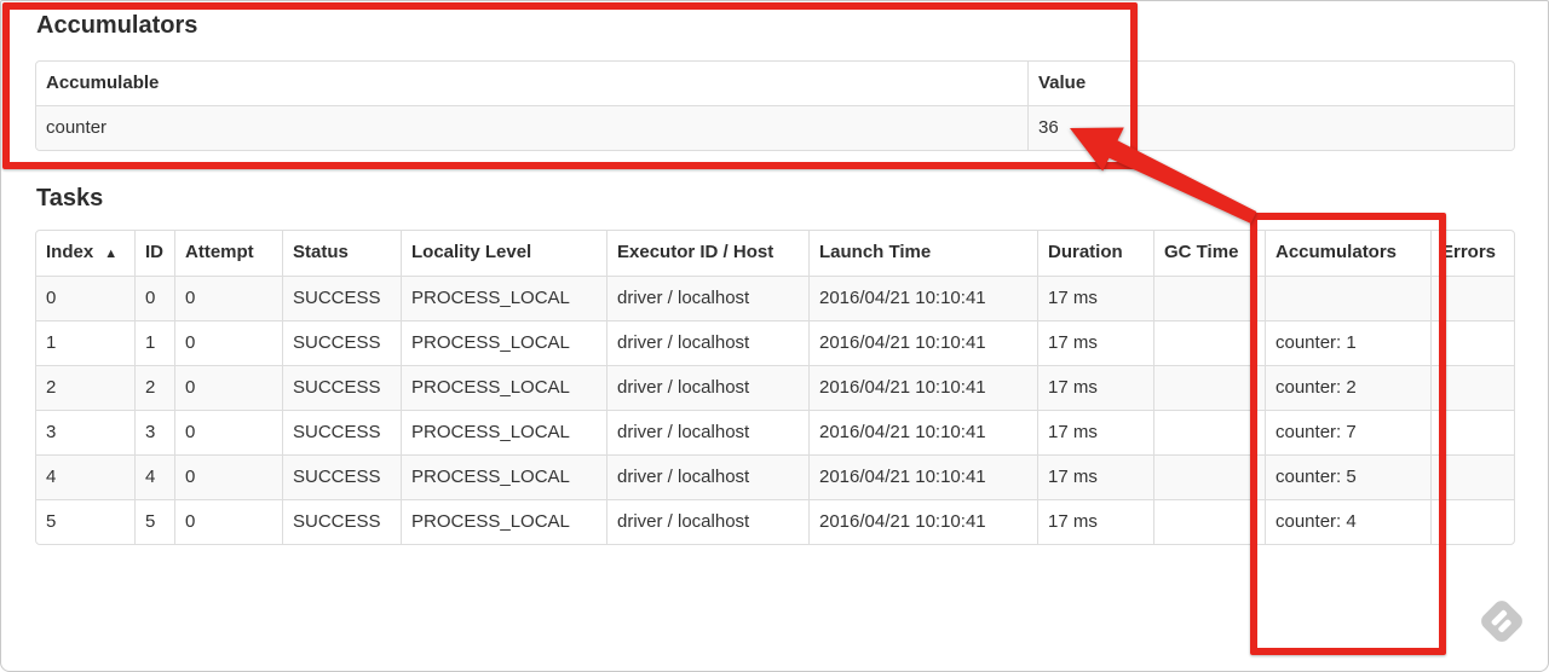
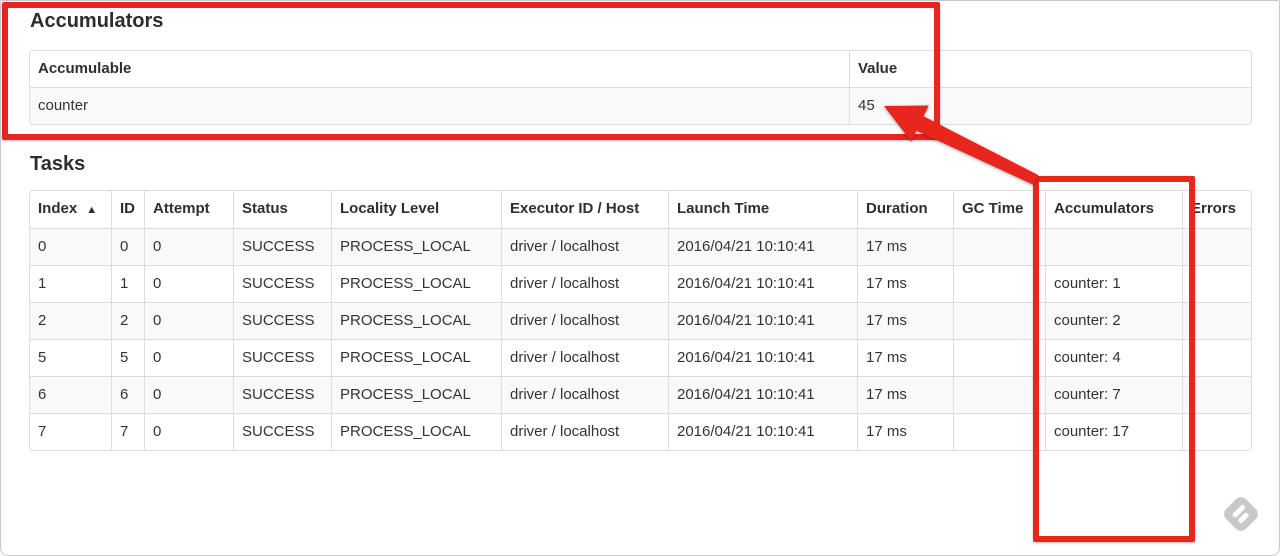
  Accumulators
  Accumulable	Value
- counter	36
+ counter	45
  Tasks
  Index ▲	ID	Attempt	Status	Locality Level	Executor ID / Host	Launch Time	Duration	GC Time	Accumulators	Errors
  0	0	0	SUCCESS	PROCESS_LOCAL	driver / localhost	2016/04/21 10:10:41	17 ms
  1	1	0	SUCCESS	PROCESS_LOCAL	driver / localhost	2016/04/21 10:10:41	17 ms		counter: 1
  2	2	0	SUCCESS	PROCESS_LOCAL	driver / localhost	2016/04/21 10:10:41	17 ms		counter: 2
- 3	3	0	SUCCESS	PROCESS_LOCAL	driver / localhost	2016/04/21 10:10:41	17 ms		counter: 7
- 4	4	0	SUCCESS	PROCESS_LOCAL	driver / localhost	2016/04/21 10:10:41	17 ms		counter: 5
  5	5	0	SUCCESS	PROCESS_LOCAL	driver / localhost	2016/04/21 10:10:41	17 ms		counter: 4
+ 6	6	0	SUCCESS	PROCESS_LOCAL	driver / localhost	2016/04/21 10:10:41	17 ms		counter: 7
+ 7	7	0	SUCCESS	PROCESS_LOCAL	driver / localhost	2016/04/21 10:10:41	17 ms		counter: 17
